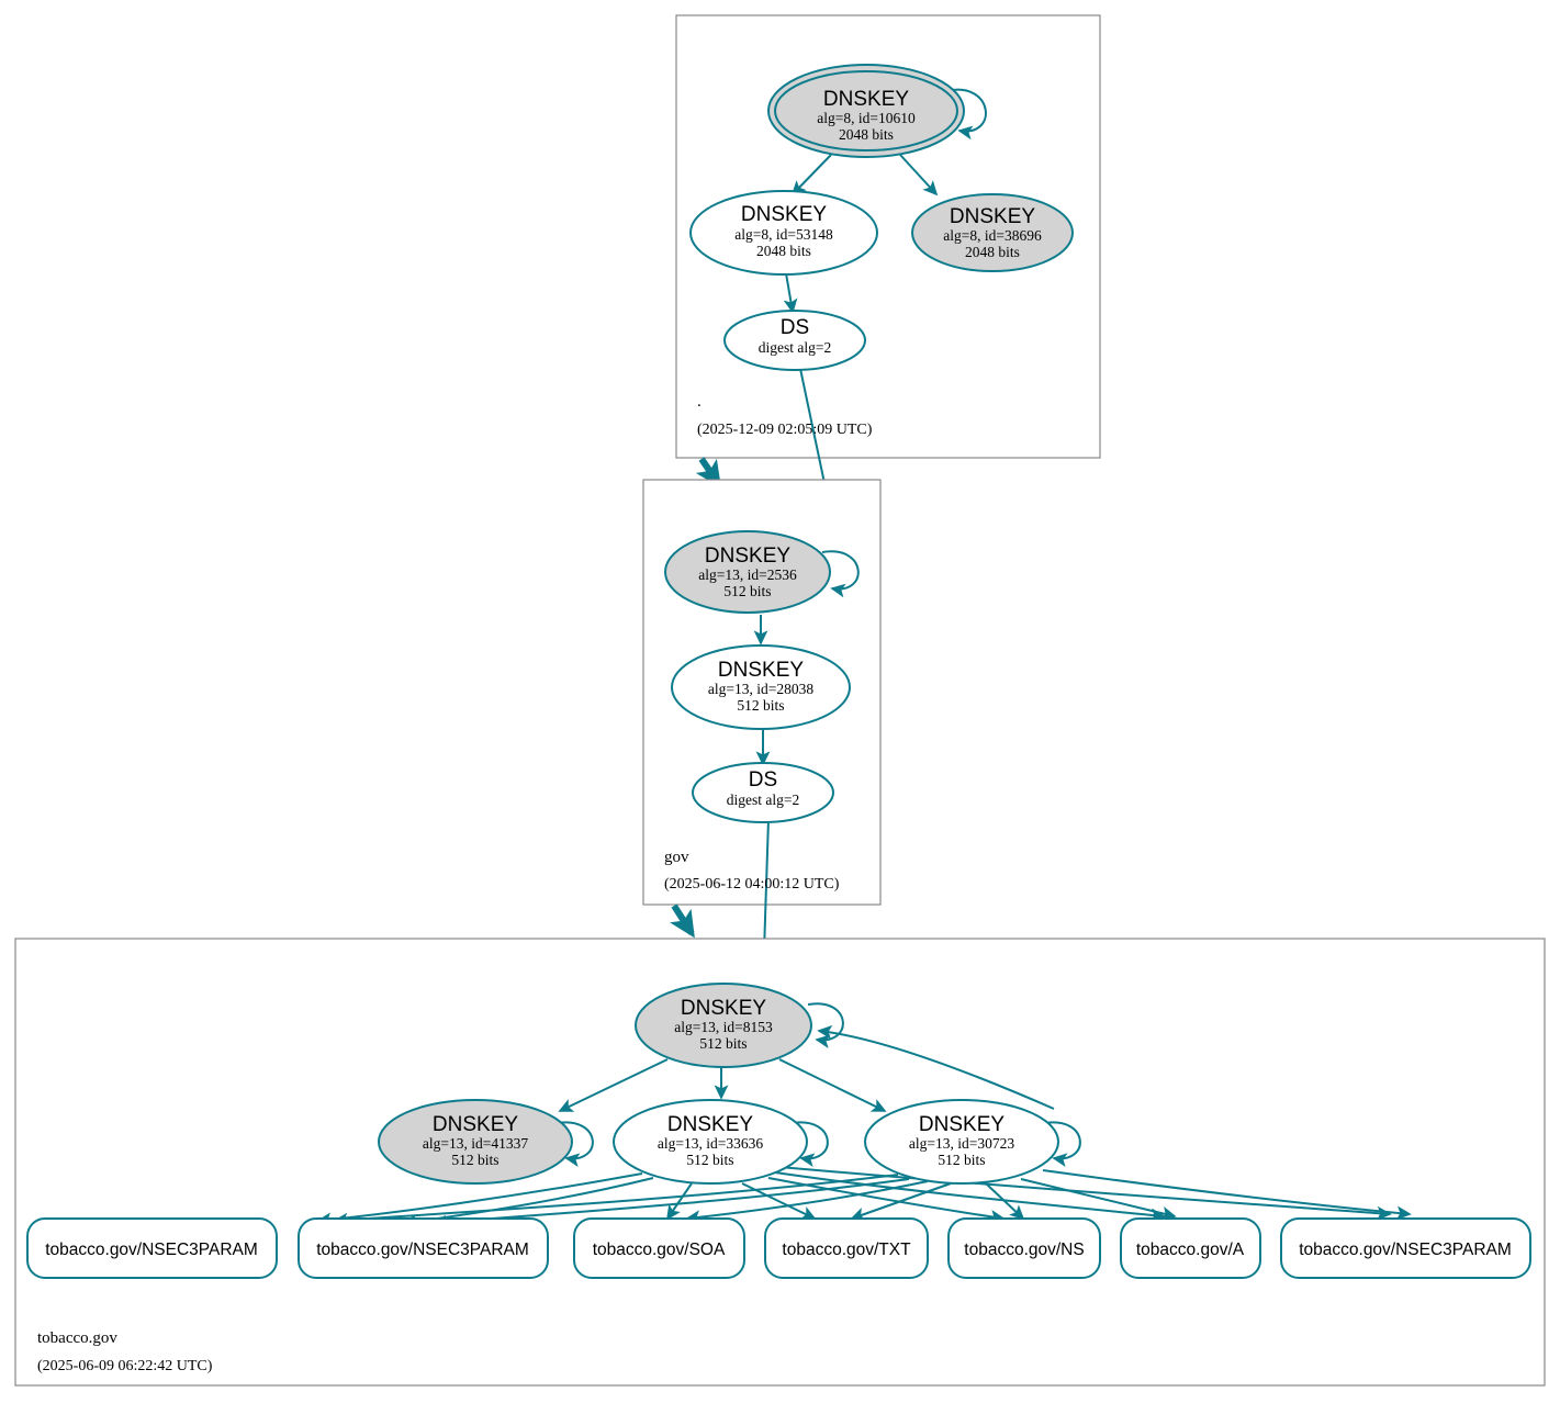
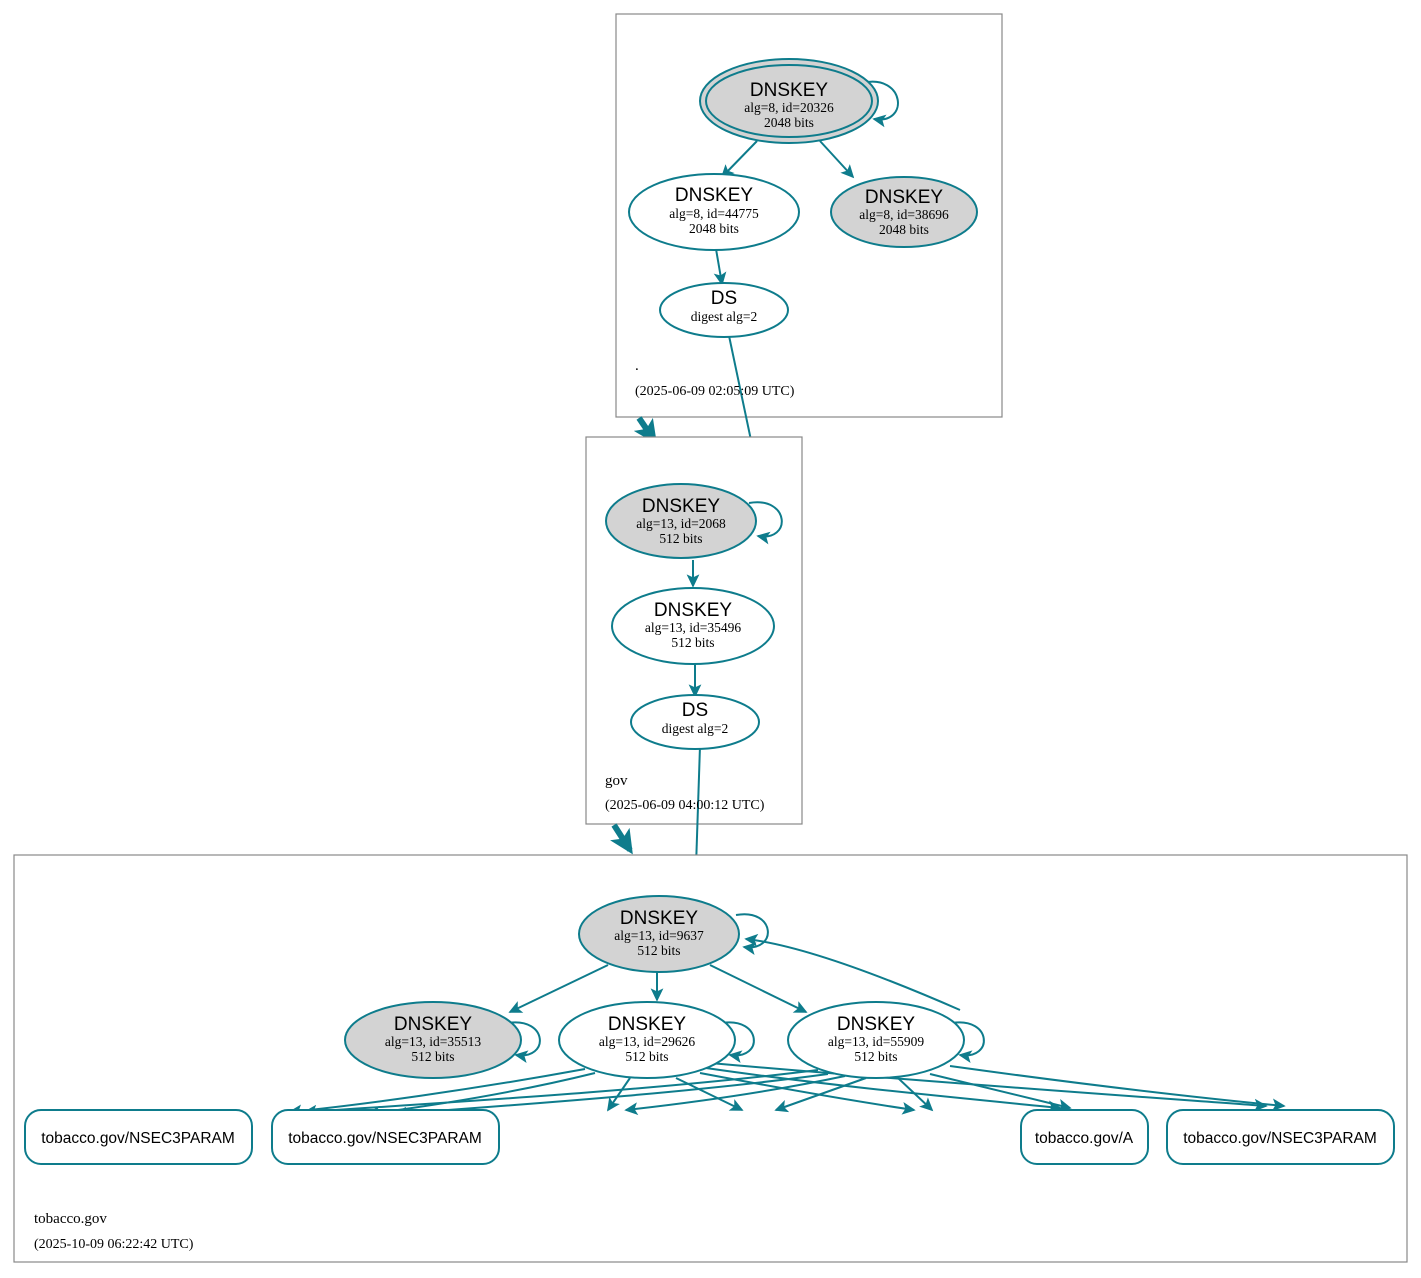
  DNSKEY
- alg=8, id=10610
+ alg=8, id=20326
  2048 bits
  DNSKEY
- alg=8, id=53148
+ alg=8, id=44775
  2048 bits
  DNSKEY
  alg=8, id=38696
  2048 bits
  DS
  digest alg=2
  .
- (2025-12-09 02:05:09 UTC)
+ (2025-06-09 02:05:09 UTC)
  DNSKEY
- alg=13, id=2536
+ alg=13, id=2068
  512 bits
  DNSKEY
- alg=13, id=28038
+ alg=13, id=35496
  512 bits
  DS
  digest alg=2
  gov
- (2025-06-12 04:00:12 UTC)
+ (2025-06-09 04:00:12 UTC)
  DNSKEY
- alg=13, id=8153
+ alg=13, id=9637
  512 bits
  DNSKEY
- alg=13, id=41337
+ alg=13, id=35513
  512 bits
  DNSKEY
- alg=13, id=33636
+ alg=13, id=29626
  512 bits
  DNSKEY
- alg=13, id=30723
+ alg=13, id=55909
  512 bits
  tobacco.gov/NSEC3PARAM
  tobacco.gov/NSEC3PARAM
- tobacco.gov/SOA
- tobacco.gov/TXT
- tobacco.gov/NS
  tobacco.gov/A
  tobacco.gov/NSEC3PARAM
  tobacco.gov
- (2025-06-09 06:22:42 UTC)
+ (2025-10-09 06:22:42 UTC)
